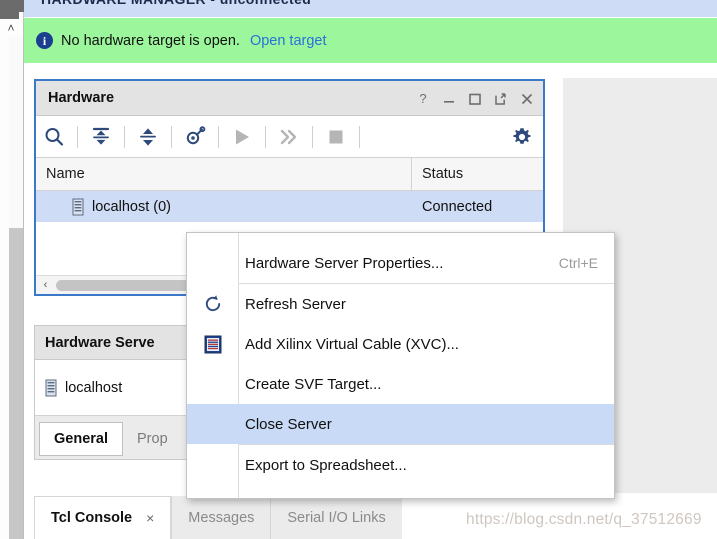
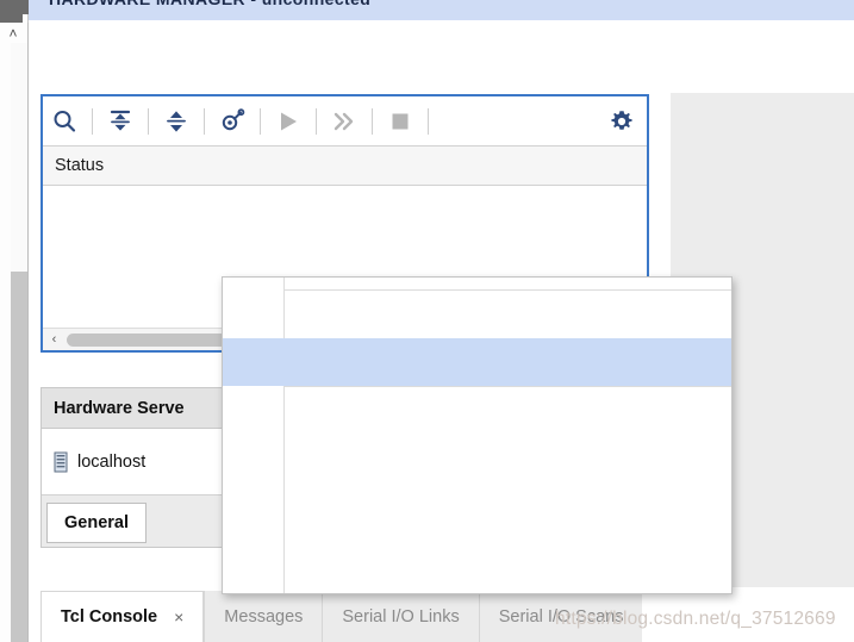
  ˄
- i
- No hardware target is open.
- Open target
- Hardware
- ?
- Name
  Status
- localhost (0)
- Connected
  ‹
  Hardware Serve
  localhost
  General
- Prop
  Tcl Console
  ×
  Messages
  Serial I/O Links
+ Serial I/O Scans
  https://blog.csdn.net/q_37512669
- Hardware Server Properties...
- Ctrl+E
- Refresh Server
- Add Xilinx Virtual Cable (XVC)...
- Create SVF Target...
- Close Server
- Export to Spreadsheet...
